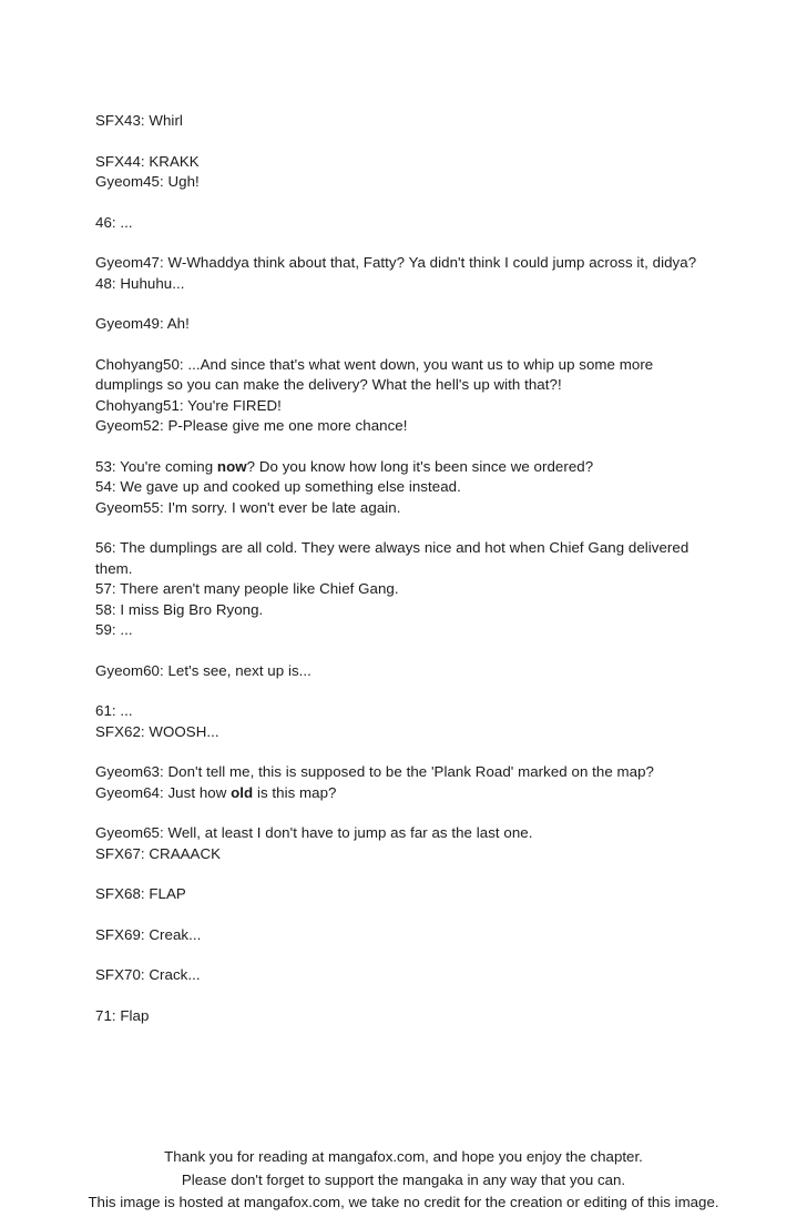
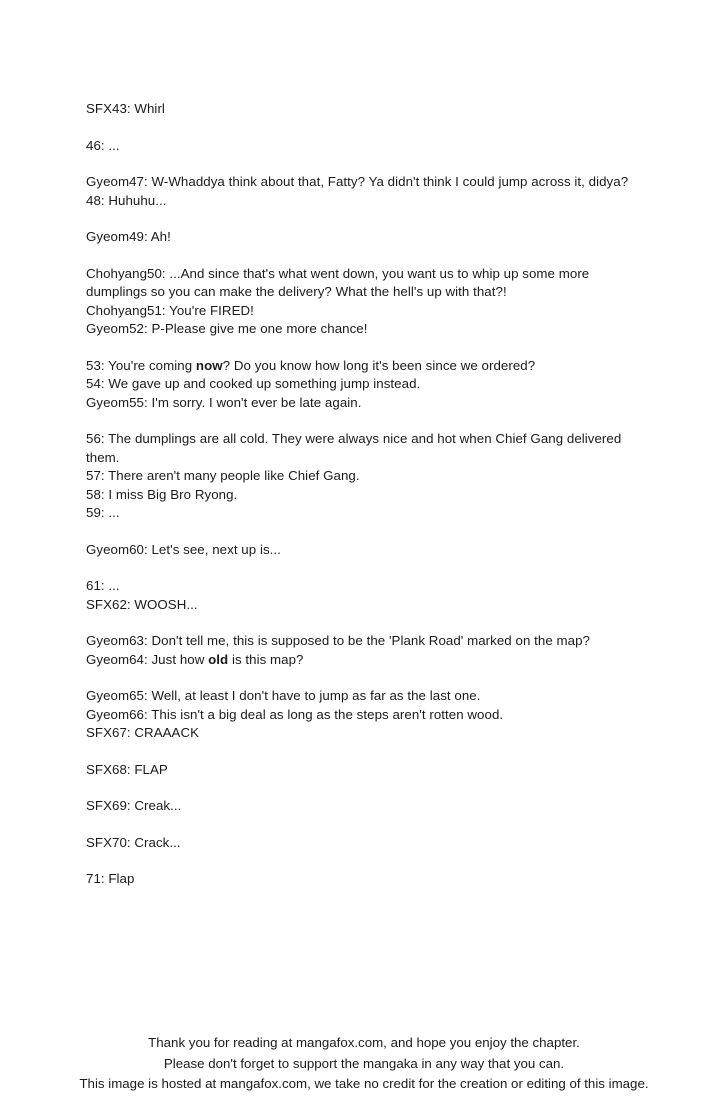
  SFX43: Whirl
- SFX44: KRAKK
- Gyeom45: Ugh!
  46: ...
  Gyeom47: W-Whaddya think about that, Fatty? Ya didn't think I could jump across it, didya?
  48: Huhuhu...
  Gyeom49: Ah!
  Chohyang50: ...And since that's what went down, you want us to whip up some more dumplings so you can make the delivery? What the hell's up with that?!
  Chohyang51: You're FIRED!
  Gyeom52: P-Please give me one more chance!
  53: You're coming now? Do you know how long it's been since we ordered?
- 54: We gave up and cooked up something else instead.
+ 54: We gave up and cooked up something jump instead.
  Gyeom55: I'm sorry. I won't ever be late again.
  56: The dumplings are all cold. They were always nice and hot when Chief Gang delivered them.
  57: There aren't many people like Chief Gang.
  58: I miss Big Bro Ryong.
  59: ...
  Gyeom60: Let's see, next up is...
  61: ...
  SFX62: WOOSH...
  Gyeom63: Don't tell me, this is supposed to be the 'Plank Road' marked on the map?
  Gyeom64: Just how old is this map?
  Gyeom65: Well, at least I don't have to jump as far as the last one.
+ Gyeom66: This isn't a big deal as long as the steps aren't rotten wood.
  SFX67: CRAAACK
  SFX68: FLAP
  SFX69: Creak...
  SFX70: Crack...
  71: Flap
  Thank you for reading at mangafox.com, and hope you enjoy the chapter.
  Please don't forget to support the mangaka in any way that you can.
  This image is hosted at mangafox.com, we take no credit for the creation or editing of this image.
